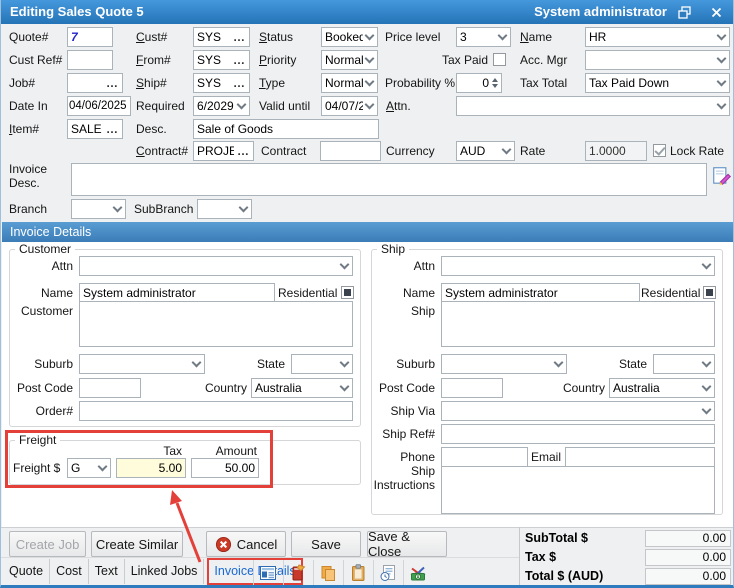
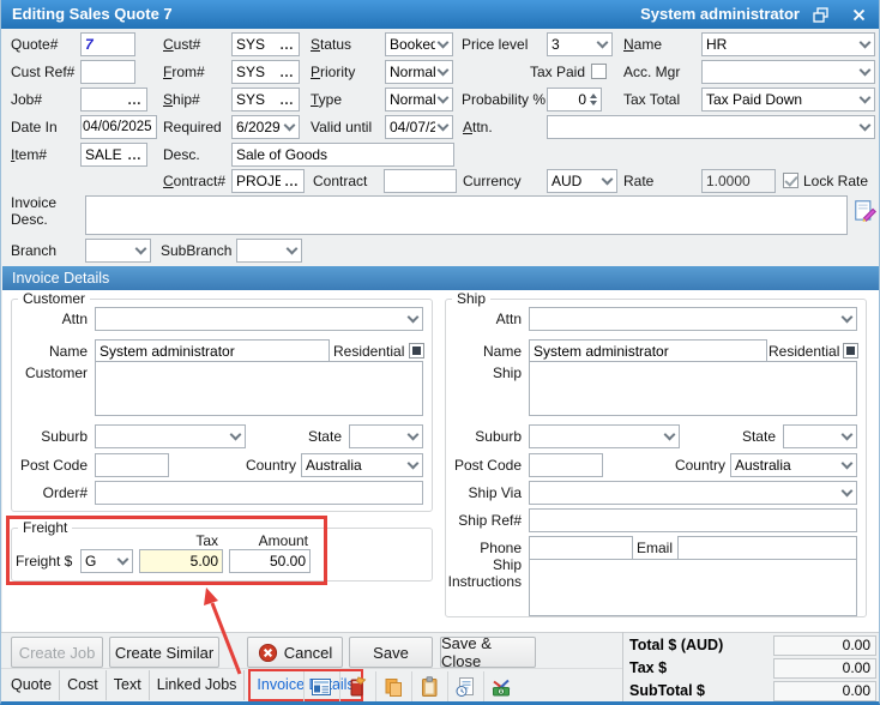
- Editing Sales Quote 5
+ Editing Sales Quote 7
  System administrator
  Quote#
  7
  Cust#
  SYS
  …
  Status
  Booked
  Price level
  3
  Name
  HR
  Cust Ref#
  From#
  SYS
  …
  Priority
  Normal
  Tax Paid
  Acc. Mgr
  Job#
  …
  Ship#
  SYS
  …
  Type
  Normal
  Probability %
  0
  Tax Total
  Tax Paid Down
  Date In
  04/06/2025
  Required
  6/2029
  Valid until
  04/07/2
  Attn.
  Item#
  SALE
  …
  Desc.
  Sale of Goods
  Contract#
  PROJE
  …
  Contract
  Currency
  AUD
  Rate
  1.0000
  Lock Rate
  Invoice Desc.
  Branch
  SubBranch
  Invoice Details
  Customer
  Attn
  Name
  System administrator
  Residentia
  Customer
  Suburb
  State
  Post Code
  Country
  Australia
  Order#
  Ship
  Attn
  Name
  System administrator
  Residentia
  Ship
  Suburb
  State
  Post Code
  Country
  Australia
  Ship Via
  Ship Ref#
  Phone
  Email
  Ship Instructions
  Freight
  Tax
  Amount
  Freight $
  G
  5.00
  50.00
  Create Job
  Create Similar
  Cancel
  Save
  Save & Close
- SubTotal $
+ Total $ (AUD)
  0.00
  Tax $
  0.00
- Total $ (AUD)
+ SubTotal $
  0.00
  Quote
  Cost
  Text
  Linked Jobs
  Invoiceail
